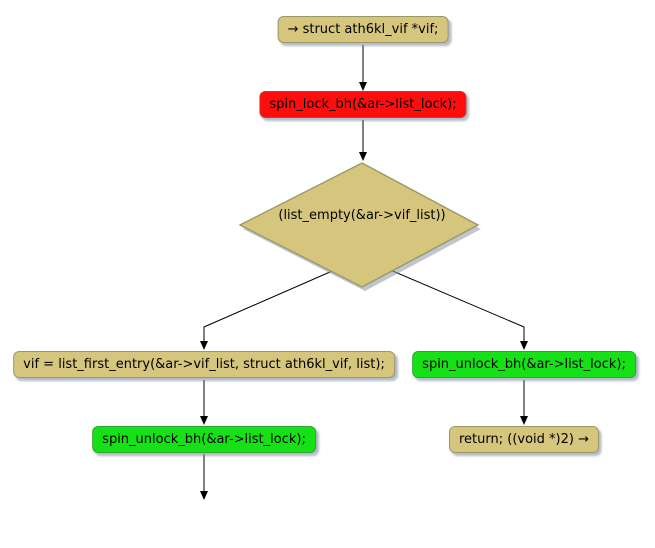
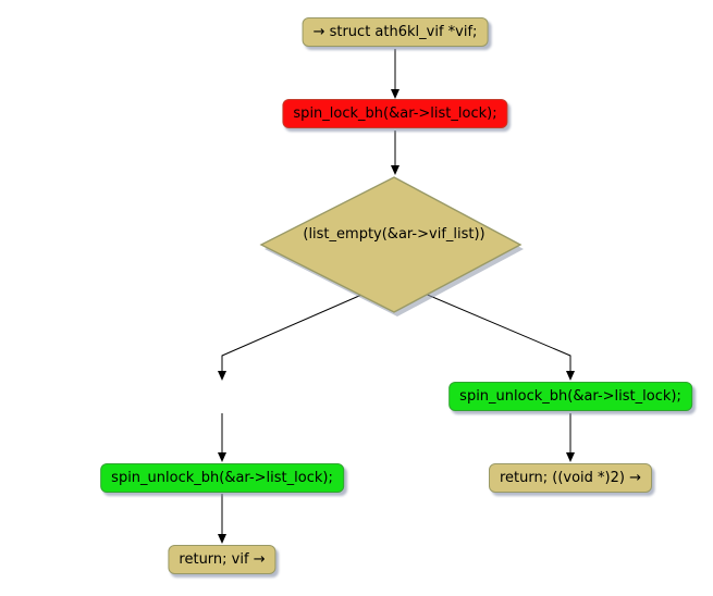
  → struct ath6kl_vif *vif;
  spin_lock_bh(&ar->list_lock);
  (list_empty(&ar->vif_list))
- vif = list_first_entry(&ar->vif_list, struct ath6kl_vif, list);
  spin_unlock_bh(&ar->list_lock);
+ return; vif →
  spin_unlock_bh(&ar->list_lock);
  return; ((void *)2) →
